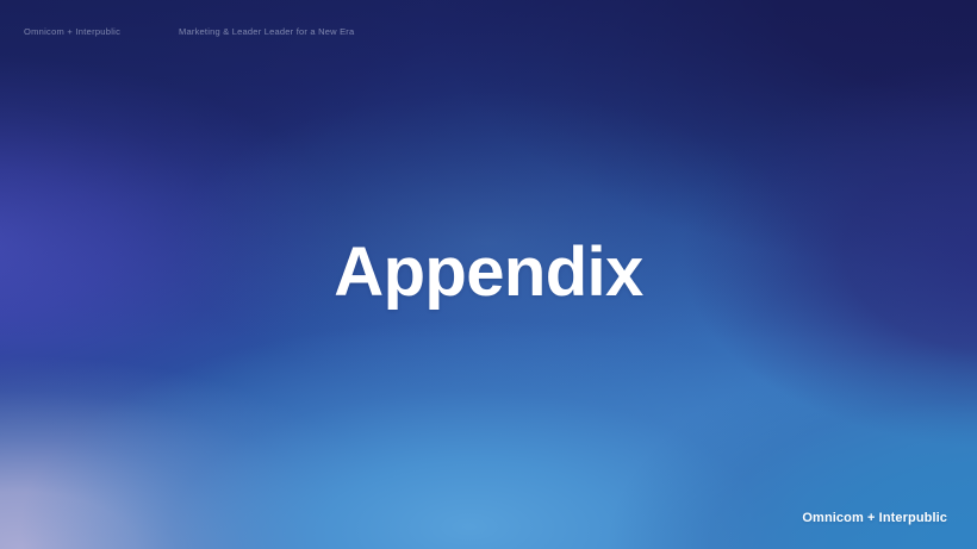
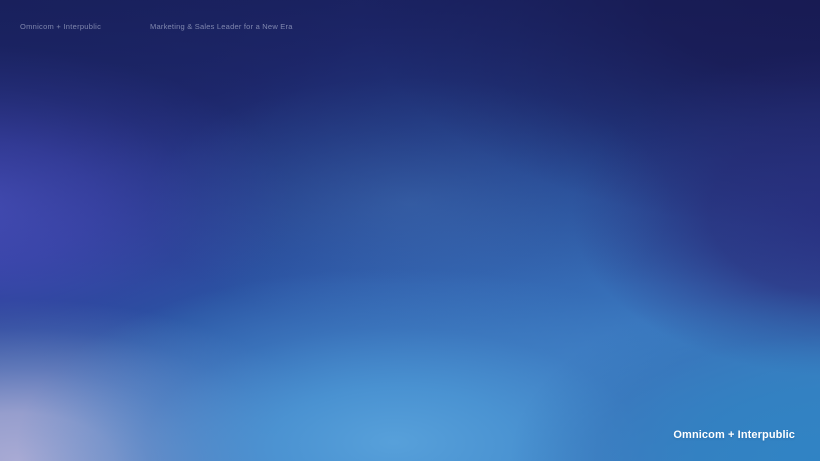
  Omnicom + Interpublic
- Marketing & Leader Leader for a New Era
+ Marketing & Sales Leader for a New Era
- Appendix
  Omnicom + Interpublic
